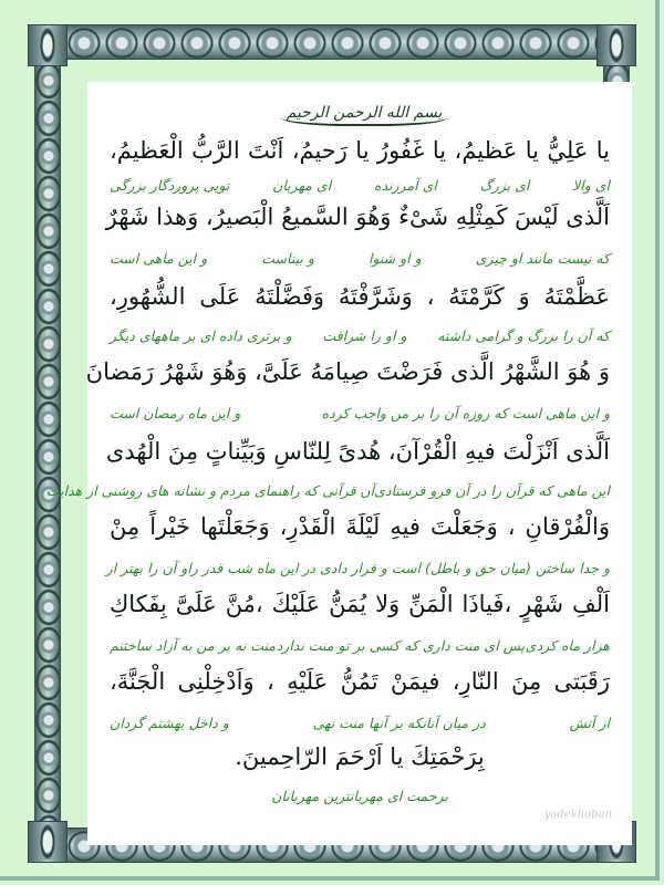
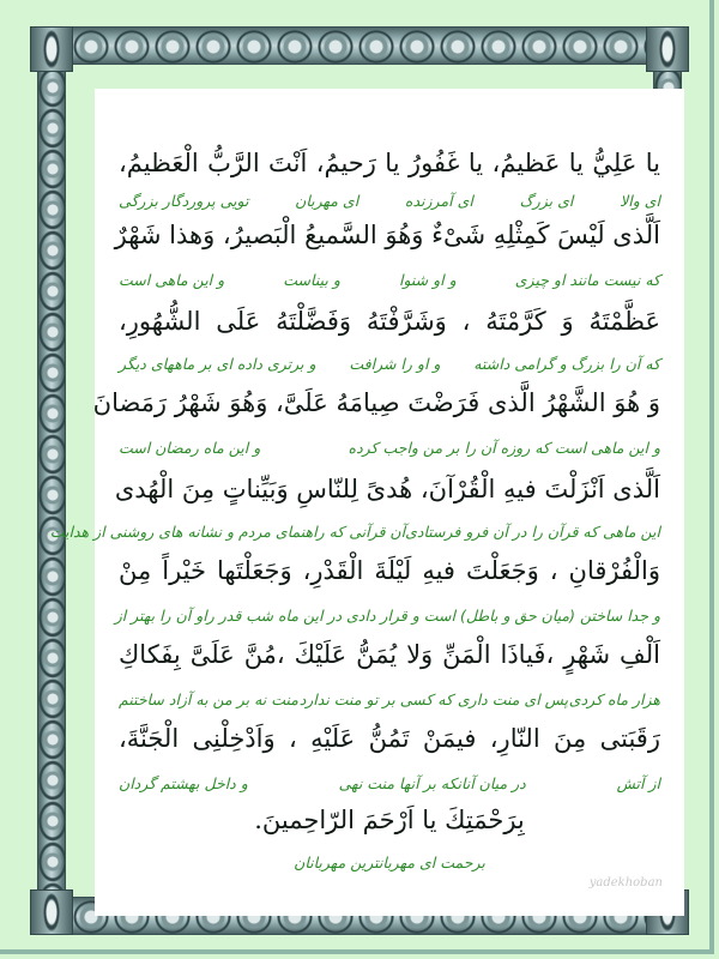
- بسم الله الرحمن الرحيم
  يا عَلِيُّ يا عَظيمُ، يا غَفُورُ يا رَحيمُ، اَنْتَ الرَّبُّ الْعَظيمُ،
  ای والا
  ای بزرگ
  ای آمرزنده
  ای مهربان
  تویی پروردگار بزرگی
  اَلَّذى لَيْسَ كَمِثْلِهِ شَىْءٌ وَهُوَ السَّميعُ الْبَصيرُ، وَهذا شَهْرٌ
  که نیست مانند او چیزی
  و او شنوا
  و بیناست
  و این ماهی است
  عَظَّمْتَهُ وَ كَرَّمْتَهُ ، وَشَرَّفْتَهُ وَفَضَّلْتَهُ عَلَى الشُّهُورِ،
  که آن را بزرگ و گرامی داشته
  و او را شرافت
  و برتری داده ای بر ماههای دیگر
  وَ هُوَ الشَّهْرُ الَّذى فَرَضْتَ صِيامَهُ عَلَىَّ، وَهُوَ شَهْرُ رَمَضانَ
  و این ماهی است که روزه آن را بر من واجب کرده
  و این ماه رمضان است
  اَلَّذى اَنْزَلْتَ فيهِ الْقُرْآنَ، هُدىً لِلنّاسِ وَبَيِّناتٍ مِنَ الْهُدى
  این ماهی که قرآن را در آن فرو فرستادی
  آن قرآنی که راهنمای مردم و نشانه های روشنی از هدایت
  وَالْفُرْقانِ ، وَجَعَلْتَ فيهِ لَيْلَةَ الْقَدْرِ، وَجَعَلْتَها خَيْراً مِنْ
  و جدا ساختن (میان حق و باطل) است و قرار دادی در این ماه شب قدر را
  و آن را بهتر از
  اَلْفِ شَهْرٍ ،فَياذَا الْمَنِّ وَلا يُمَنُّ عَلَيْكَ ،مُنَّ عَلَىَّ بِفَكاكِ
  هزار ماه کردی
  پس ای منت داری که کسی بر تو منت ندارد
  منت نه بر من به آزاد ساختنم
  رَقَبَتى مِنَ النّارِ، فيمَنْ تَمُنُّ عَلَيْهِ ، وَاَدْخِلْنِى الْجَنَّةَ،
  از آتش
  در میان آنانکه بر آنها منت نهی
  و داخل بهشتم گردان
  بِرَحْمَتِكَ يا اَرْحَمَ الرّاحِمينَ.
  برحمت ای مهربانترین مهربانان
  yadekhoban
